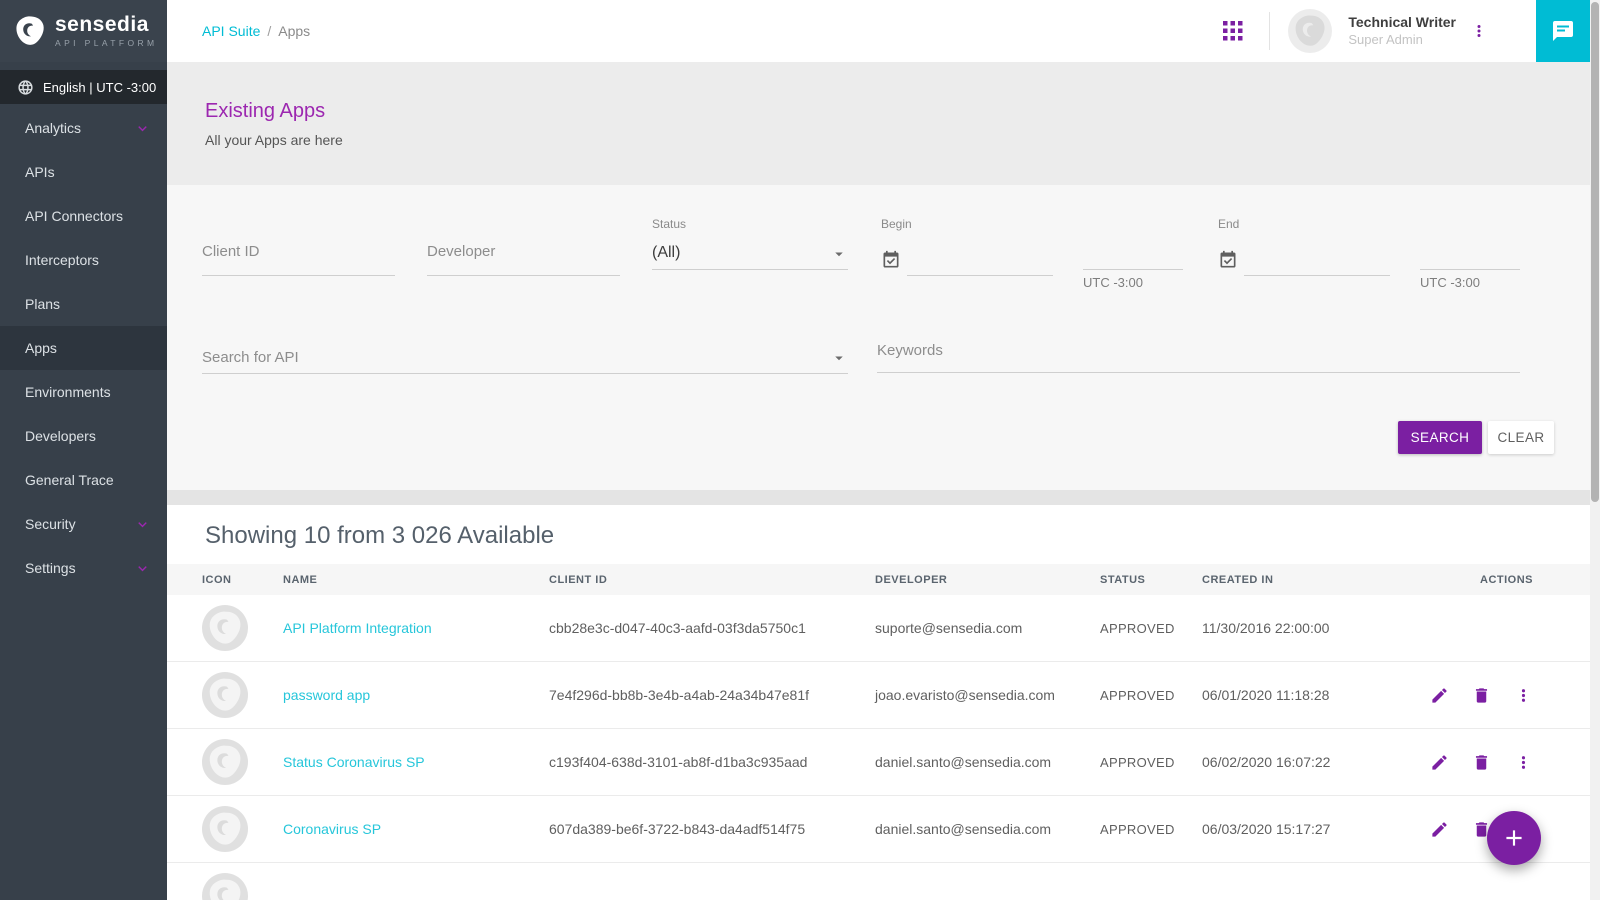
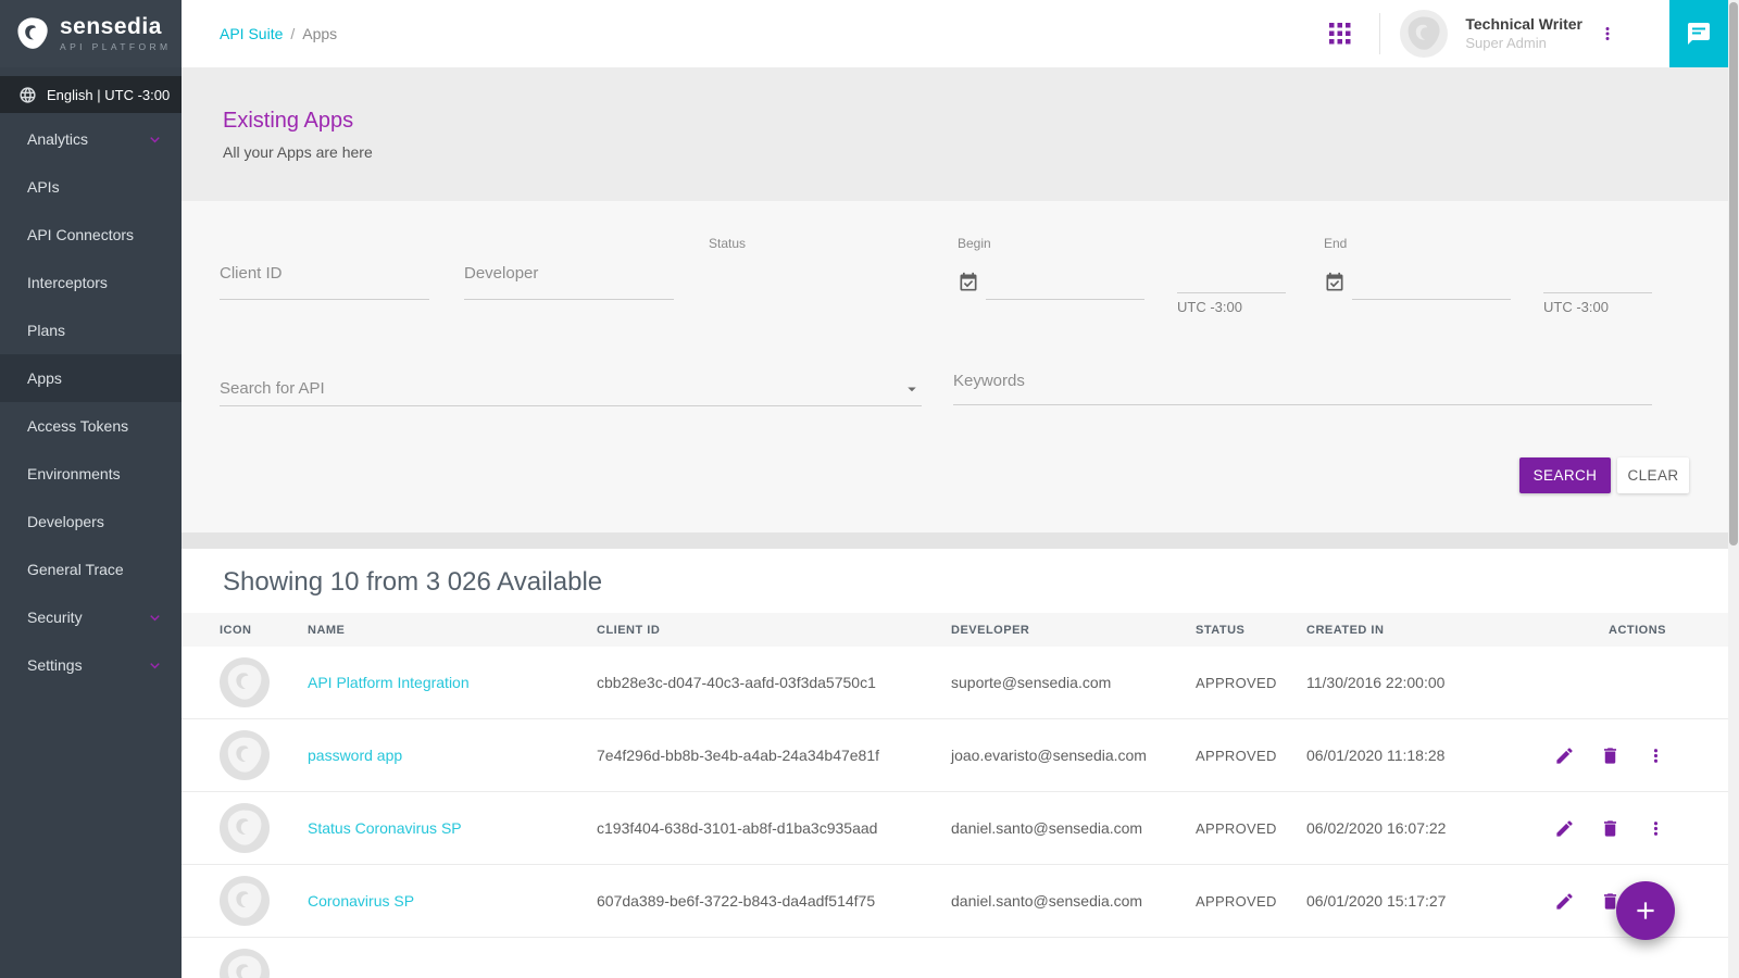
  sensedia
  API PLATFORM
  English | UTC -3:00
  Analytics
  APIs
  API Connectors
  Interceptors
  Plans
  Apps
+ Access Tokens
  Environments
  Developers
  General Trace
  Security
  Settings
  API Suite
  /
  Apps
  Technical Writer
  Super Admin
  Existing Apps
  All your Apps are here
  Client ID
  Developer
  Status
- (All)
  Begin
  UTC -3:00
  End
  UTC -3:00
  Search for API
  Keywords
  SEARCH
  CLEAR
  Showing 10 from 3 026 Available
  ICON
  NAME
  CLIENT ID
  DEVELOPER
  STATUS
  CREATED IN
  ACTIONS
  API Platform Integration
  cbb28e3c-d047-40c3-aafd-03f3da5750c1
  suporte@sensedia.com
  APPROVED
  11/30/2016 22:00:00
  password app
  7e4f296d-bb8b-3e4b-a4ab-24a34b47e81f
  joao.evaristo@sensedia.com
  APPROVED
  06/01/2020 11:18:28
  Status Coronavirus SP
  c193f404-638d-3101-ab8f-d1ba3c935aad
  daniel.santo@sensedia.com
  APPROVED
  06/02/2020 16:07:22
  Coronavirus SP
  607da389-be6f-3722-b843-da4adf514f75
  daniel.santo@sensedia.com
  APPROVED
- 06/03/2020 15:17:27
+ 06/01/2020 15:17:27
